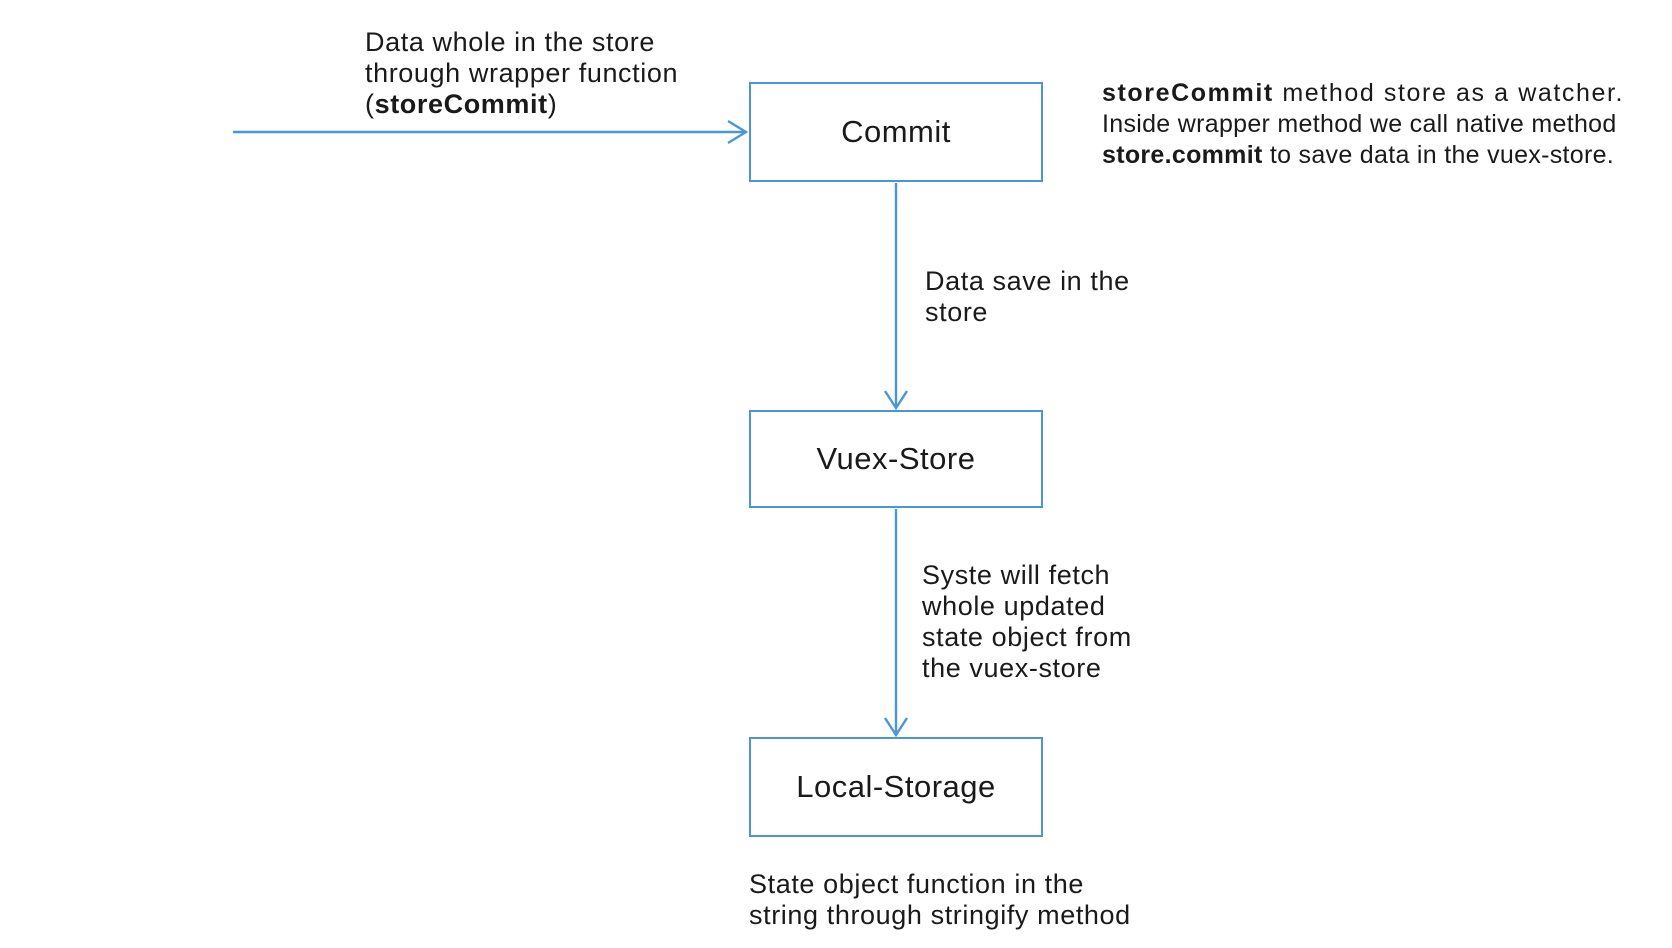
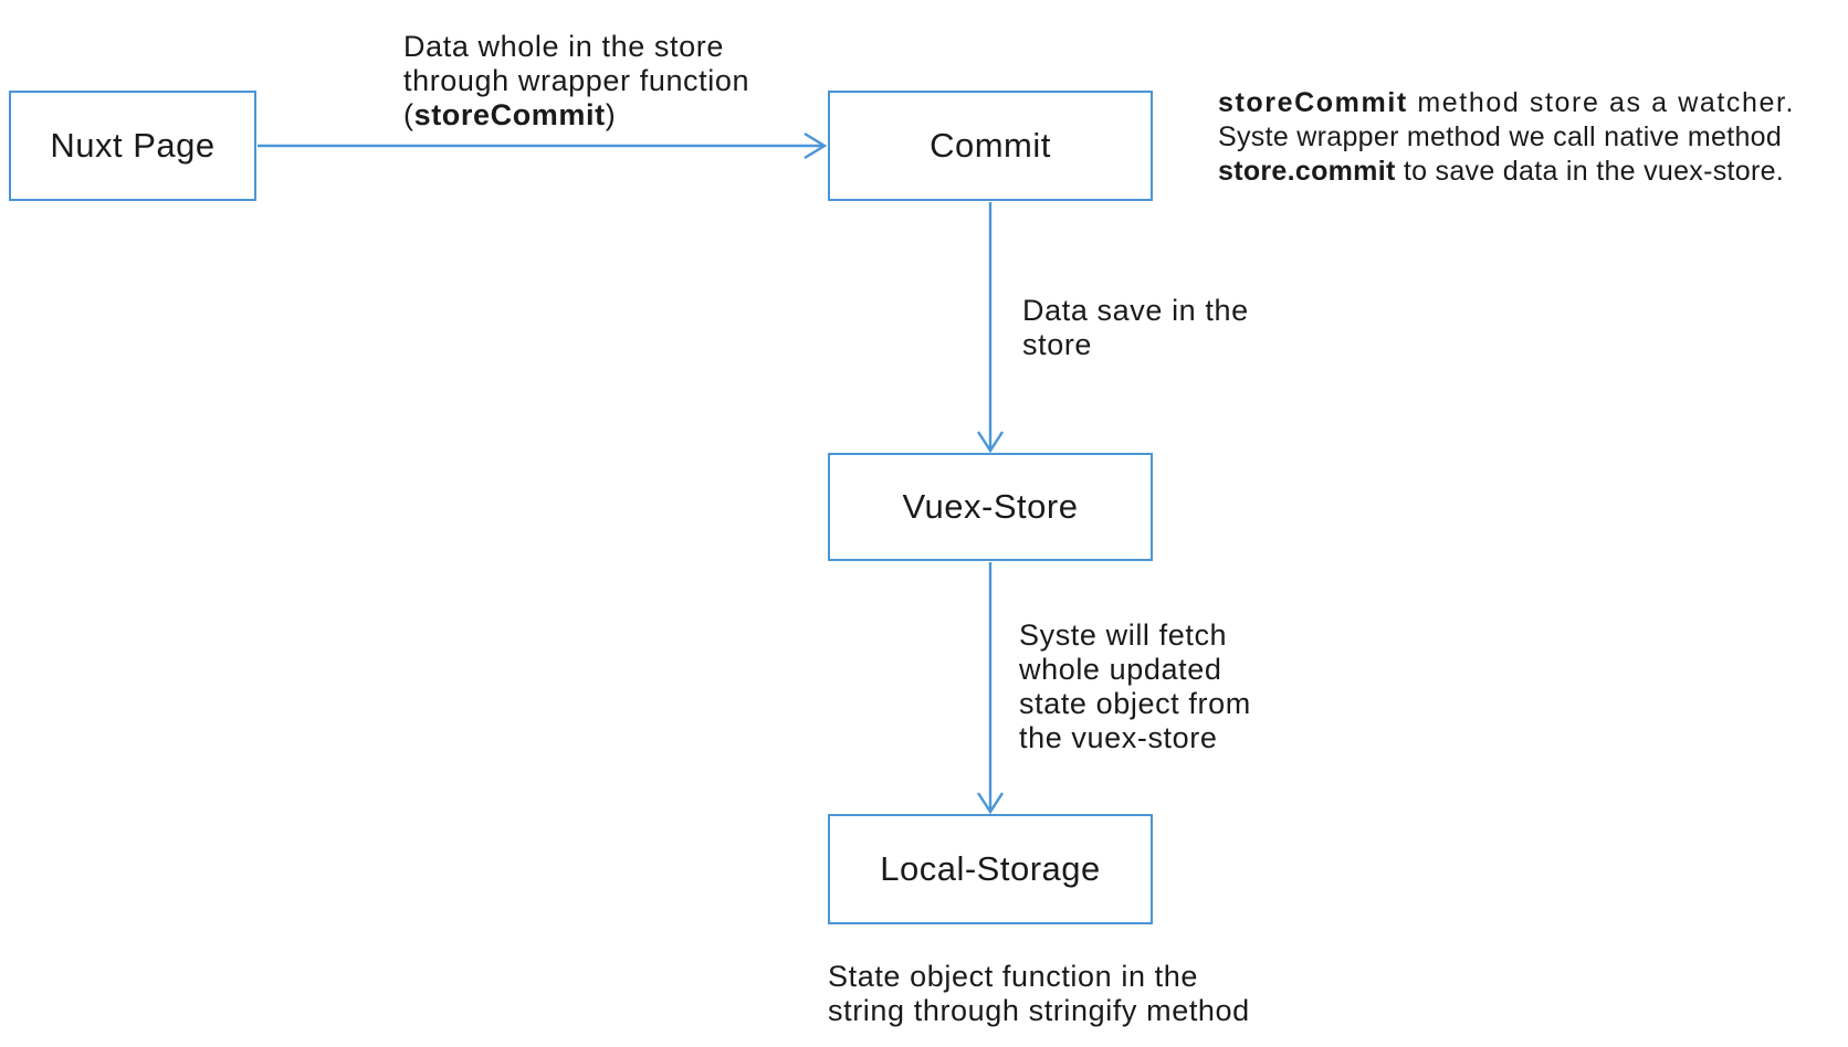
+ Nuxt Page
  Commit
  Vuex-Store
  Local-Storage
  Data whole in the store
  through wrapper function
  (storeCommit)
  Data save in the
  store
  Syste will fetch
  whole updated
  state object from
  the vuex-store
  storeCommit method store as a watcher.
- Inside wrapper method we call native method
+ Syste wrapper method we call native method
  store.commit to save data in the vuex-store.
  State object function in the
  string through stringify method
